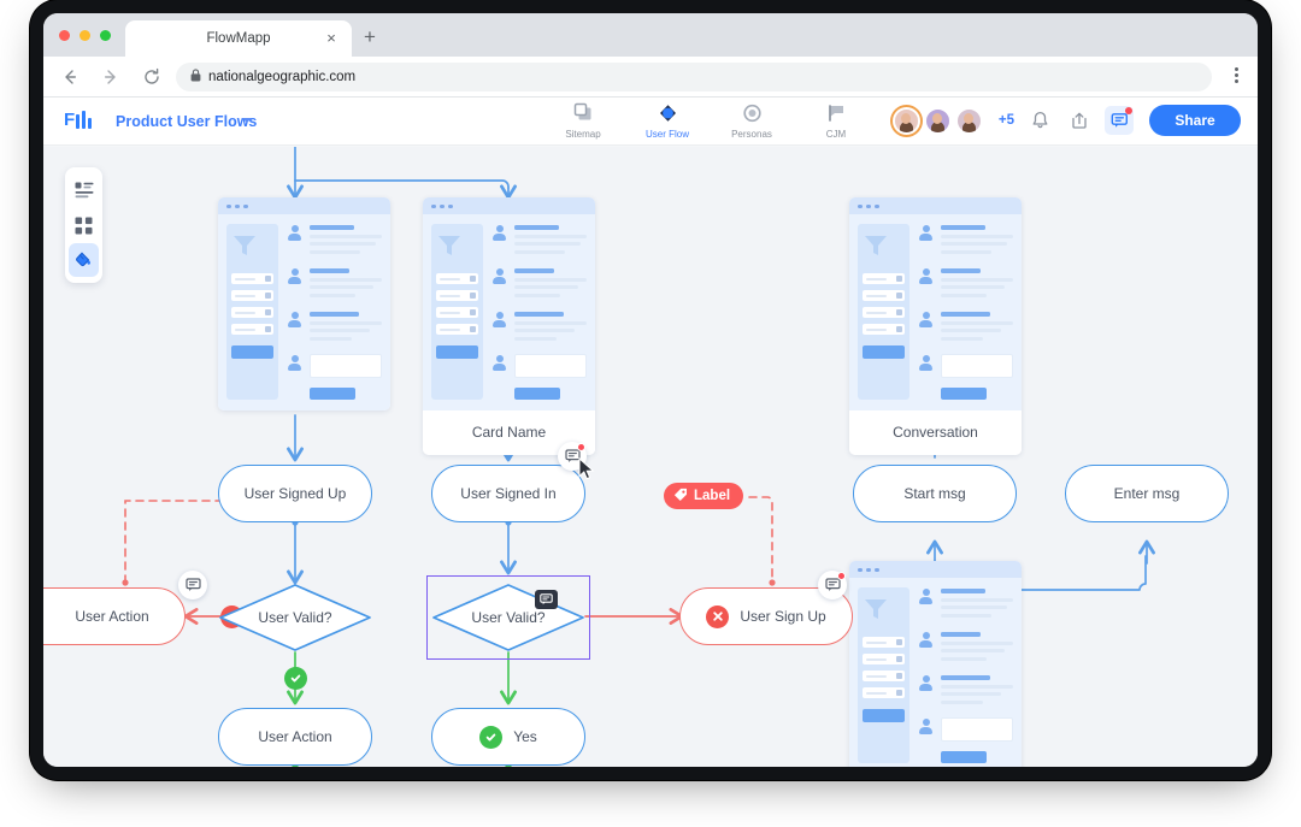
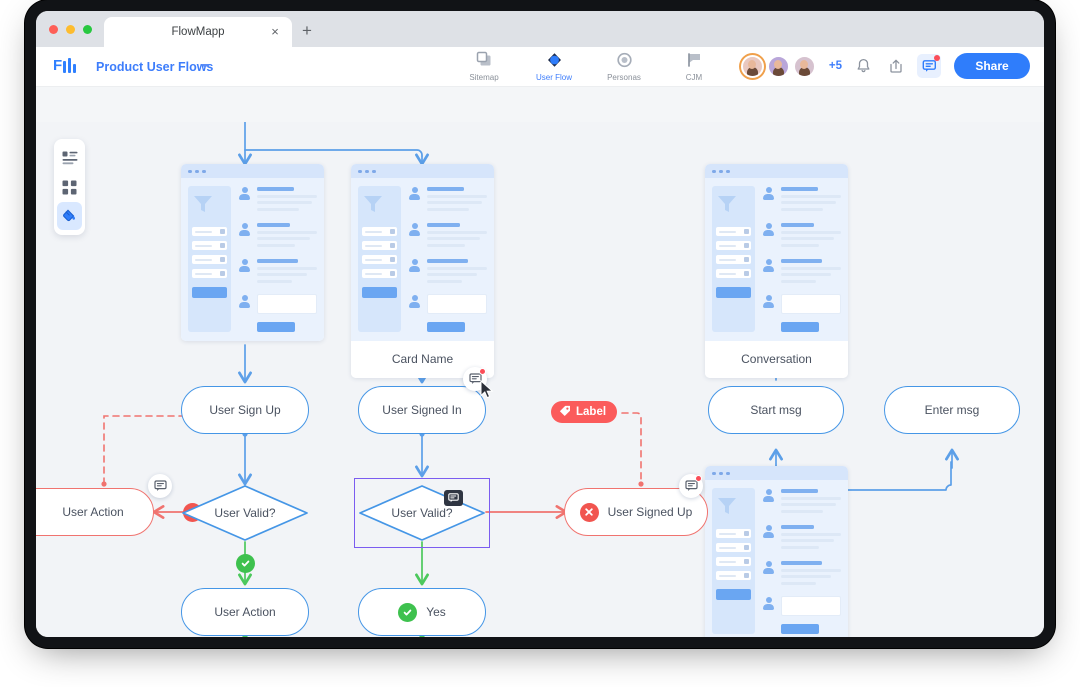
  FlowMapp
  ×
  +
- nationalgeographic.com
  F
  Product User Flows
  Sitemap
  User Flow
  Personas
  CJM
  +5
  Share
  Card Name
  Conversation
- User Signed Up
+ User Sign Up
  User Signed In
  User Action
- User Sign Up
+ User Signed Up
  User Action
  Yes
  Start msg
  Enter msg
  User Valid?
  User Valid?
  Label
